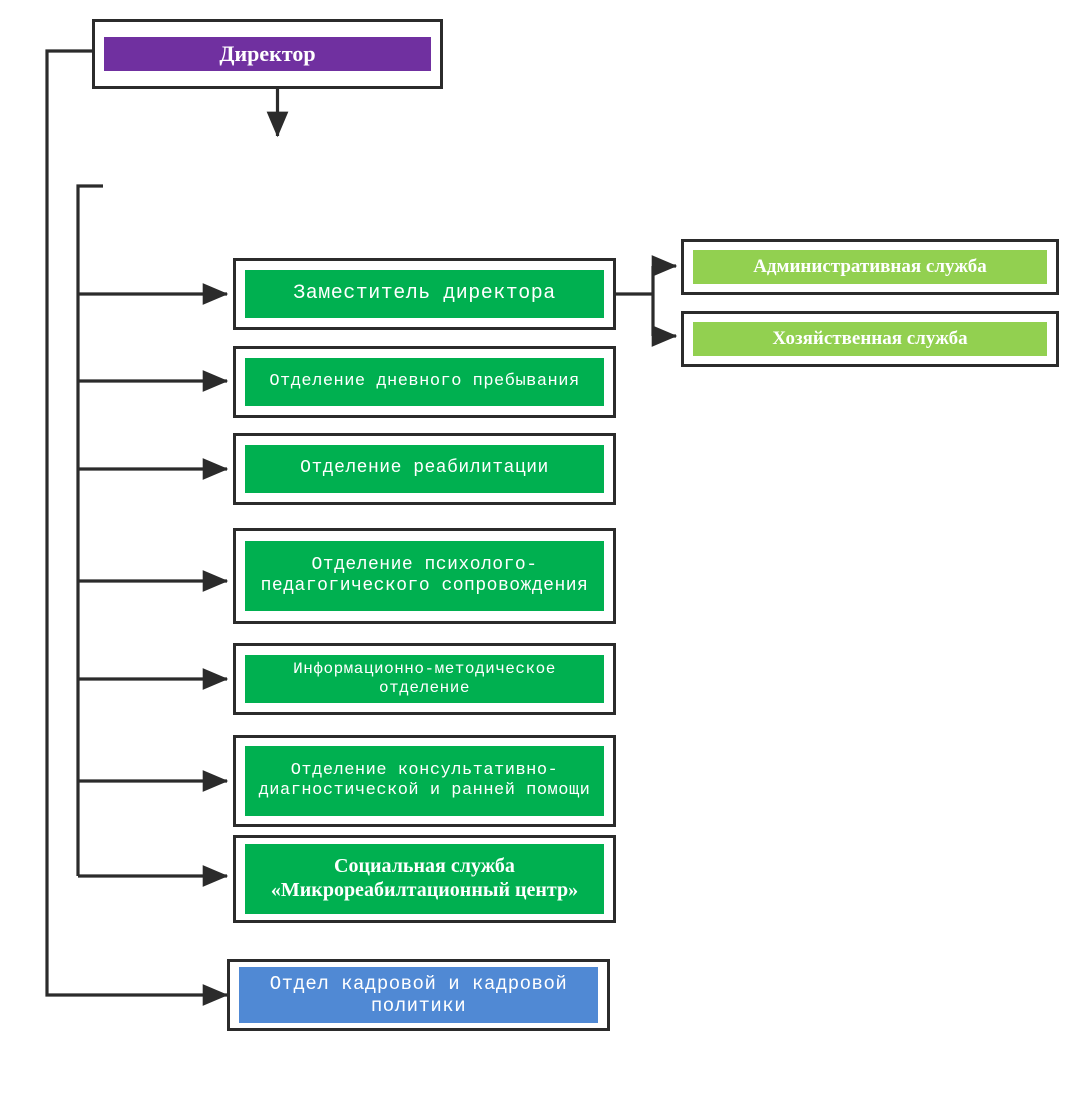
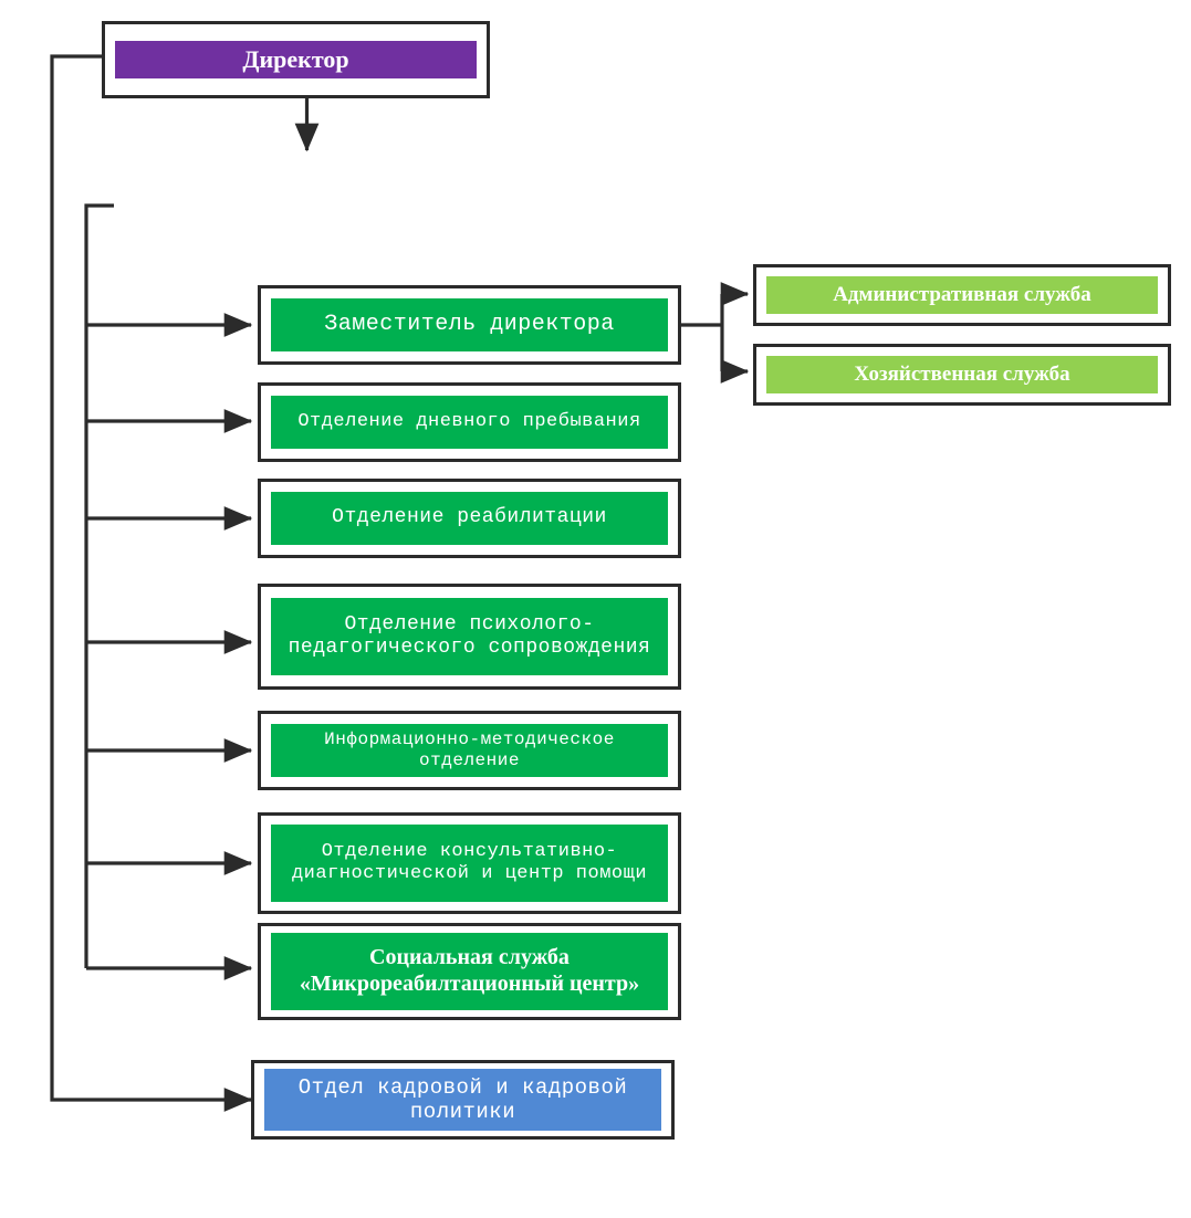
  Директор
  Заместитель директора
  Отделение дневного пребывания
  Отделение реабилитации
  Отделение психолого-педагогического сопровождения
  Информационно-методическое отделение
- Отделение консультативно-диагностической и ранней помощи
+ Отделение консультативно-диагностической и центр помощи
  Социальная служба «Микрореабилтационный центр»
  Отдел кадровой и кадровой политики
  Административная служба
  Хозяйственная служба
